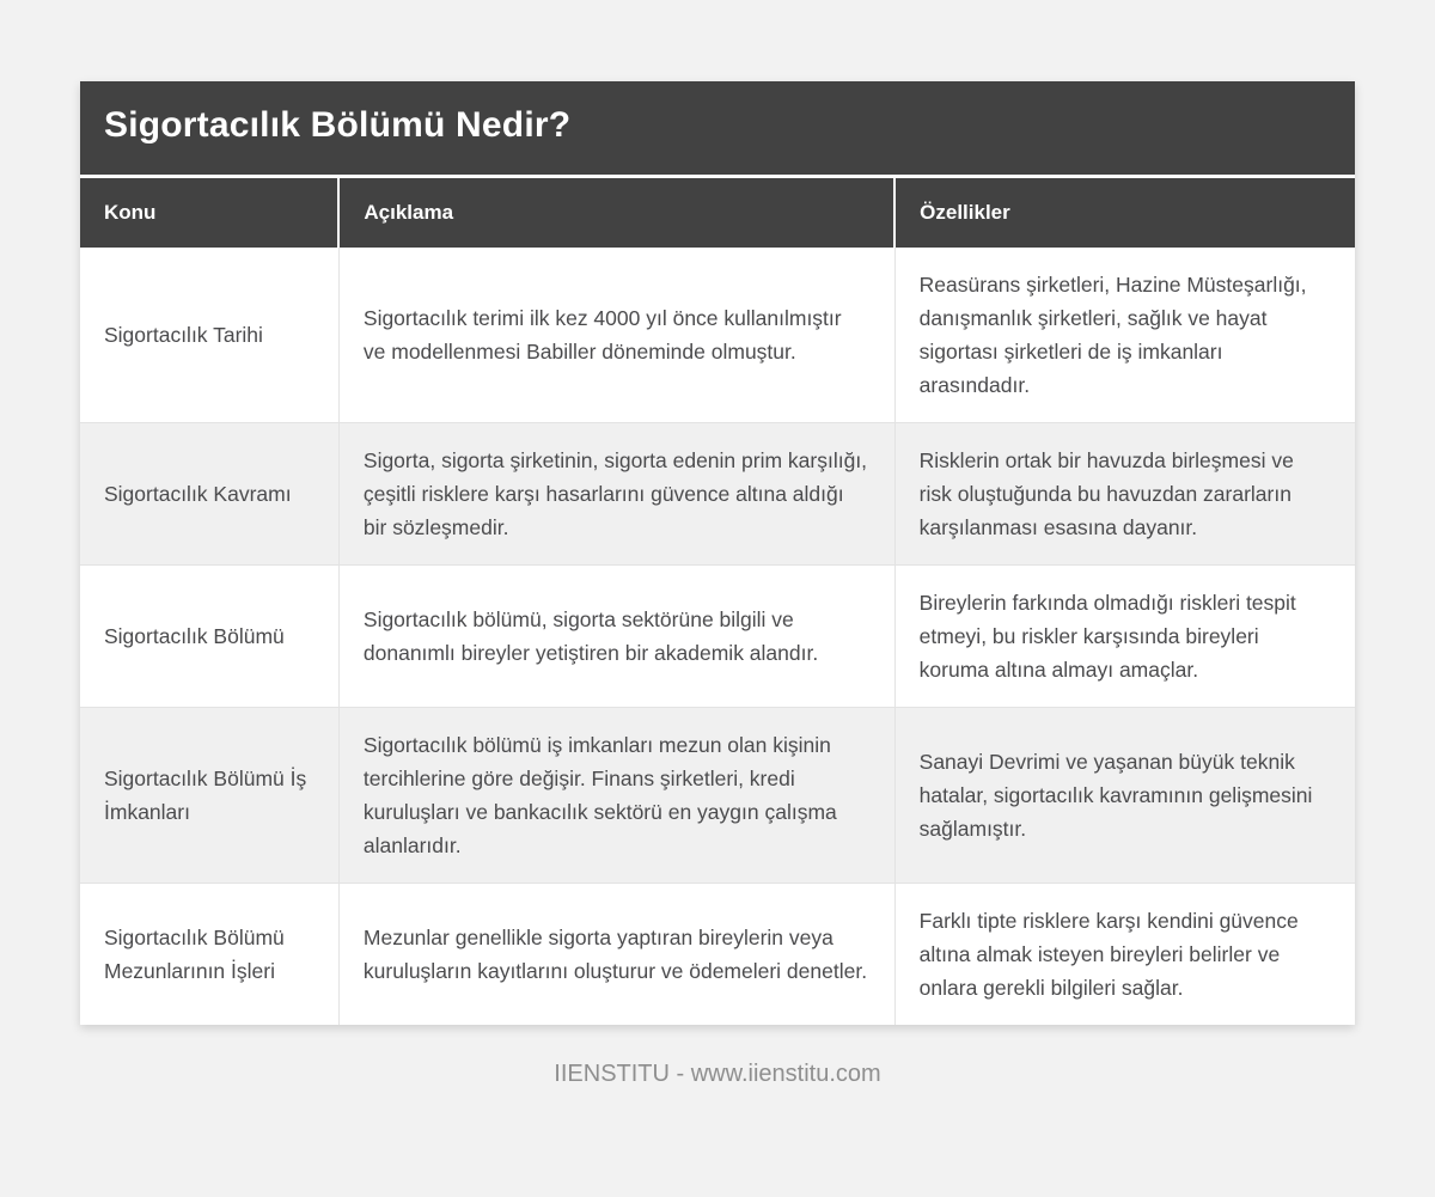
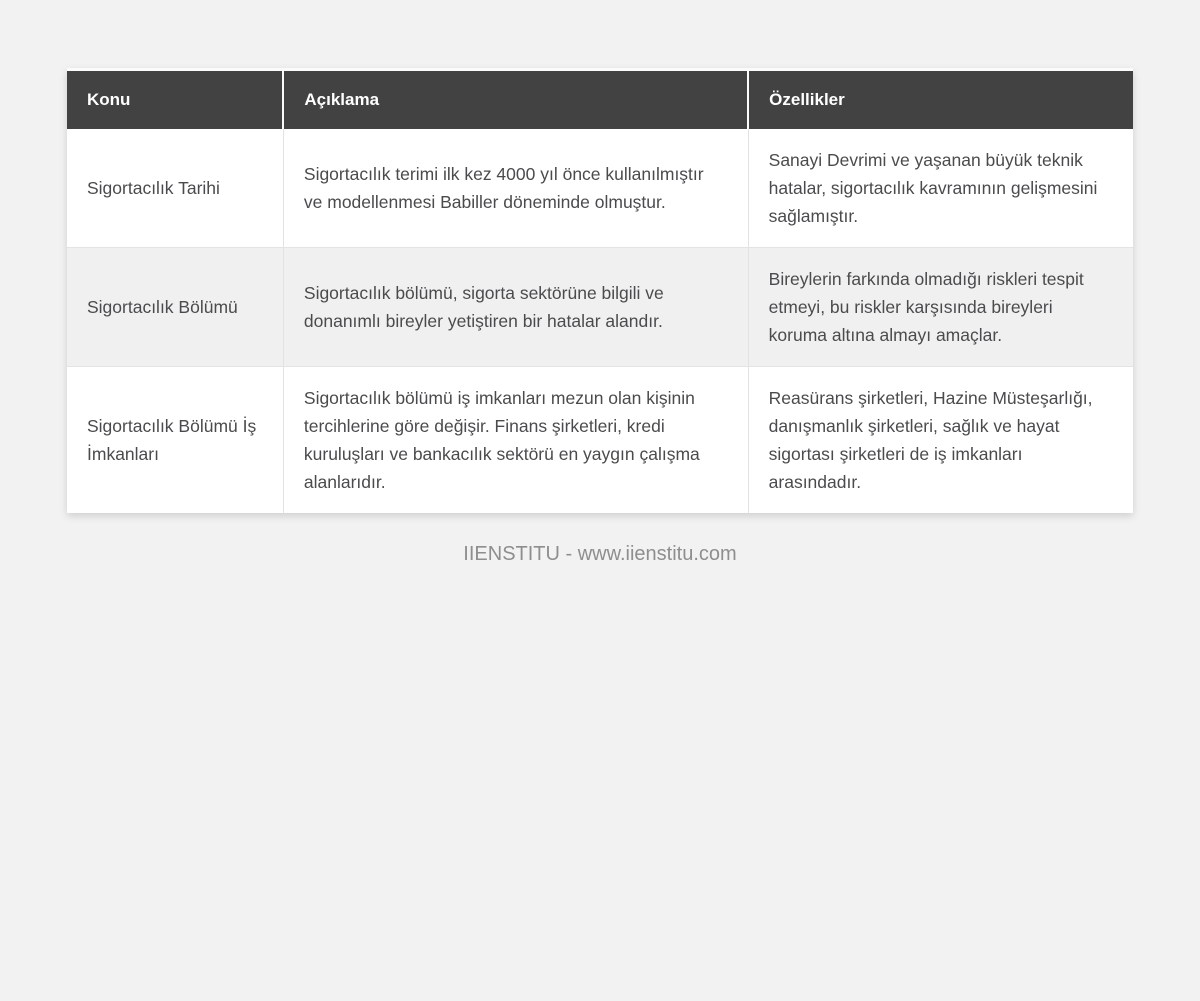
- Sigortacılık Bölümü Nedir?
  Konu	Açıklama	Özellikler
- Sigortacılık Tarihi	Sigortacılık terimi ilk kez 4000 yıl önce kullanılmıştır ve modellenmesi Babiller döneminde olmuştur.	Reasürans şirketleri, Hazine Müsteşarlığı, danışmanlık şirketleri, sağlık ve hayat sigortası şirketleri de iş imkanları arasındadır.
+ Sigortacılık Tarihi	Sigortacılık terimi ilk kez 4000 yıl önce kullanılmıştır ve modellenmesi Babiller döneminde olmuştur.	Sanayi Devrimi ve yaşanan büyük teknik hatalar, sigortacılık kavramının gelişmesini sağlamıştır.
- Sigortacılık Kavramı	Sigorta, sigorta şirketinin, sigorta edenin prim karşılığı, çeşitli risklere karşı hasarlarını güvence altına aldığı bir sözleşmedir.	Risklerin ortak bir havuzda birleşmesi ve risk oluştuğunda bu havuzdan zararların karşılanması esasına dayanır.
- Sigortacılık Bölümü	Sigortacılık bölümü, sigorta sektörüne bilgili ve donanımlı bireyler yetiştiren bir akademik alandır.	Bireylerin farkında olmadığı riskleri tespit etmeyi, bu riskler karşısında bireyleri koruma altına almayı amaçlar.
+ Sigortacılık Bölümü	Sigortacılık bölümü, sigorta sektörüne bilgili ve donanımlı bireyler yetiştiren bir hatalar alandır.	Bireylerin farkında olmadığı riskleri tespit etmeyi, bu riskler karşısında bireyleri koruma altına almayı amaçlar.
- Sigortacılık Bölümü İş İmkanları	Sigortacılık bölümü iş imkanları mezun olan kişinin tercihlerine göre değişir. Finans şirketleri, kredi kuruluşları ve bankacılık sektörü en yaygın çalışma alanlarıdır.	Sanayi Devrimi ve yaşanan büyük teknik hatalar, sigortacılık kavramının gelişmesini sağlamıştır.
+ Sigortacılık Bölümü İş İmkanları	Sigortacılık bölümü iş imkanları mezun olan kişinin tercihlerine göre değişir. Finans şirketleri, kredi kuruluşları ve bankacılık sektörü en yaygın çalışma alanlarıdır.	Reasürans şirketleri, Hazine Müsteşarlığı, danışmanlık şirketleri, sağlık ve hayat sigortası şirketleri de iş imkanları arasındadır.
- Sigortacılık Bölümü Mezunlarının İşleri	Mezunlar genellikle sigorta yaptıran bireylerin veya kuruluşların kayıtlarını oluşturur ve ödemeleri denetler.	Farklı tipte risklere karşı kendini güvence altına almak isteyen bireyleri belirler ve onlara gerekli bilgileri sağlar.
  IIENSTITU - www.iienstitu.com
